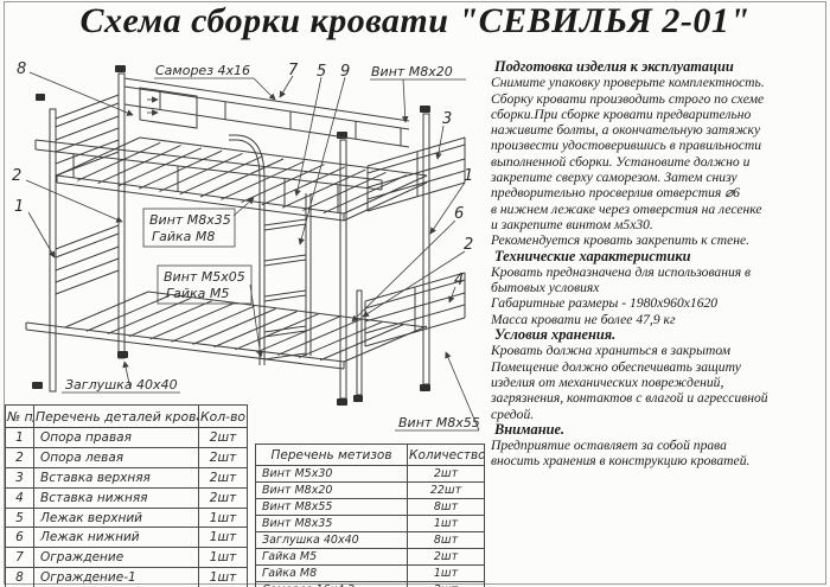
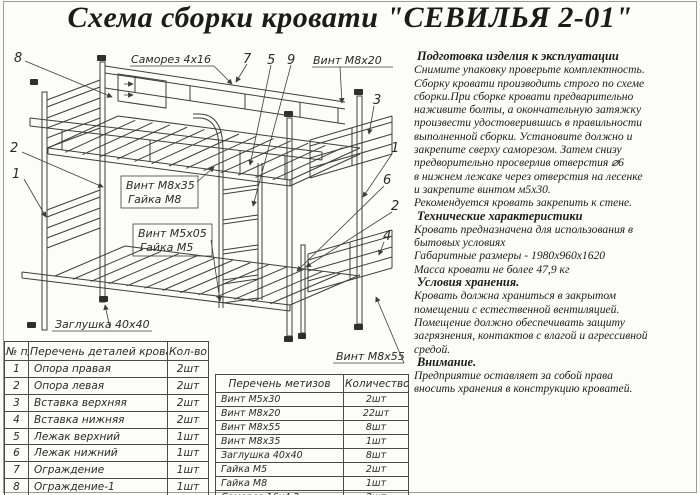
  Схема сборки кровати "СЕВИЛЬЯ 2-01"
  8
  7
  5
  9
  3
  1
  6
  2
  4
  2
  1
  Саморез 4х16
  Винт М8х20
  Винт М8х35
  Гайка М8
  Винт М5х05
  Гайка М5
  Заглушка 40х40
  Винт М8х55
  Подготовка изделия к эксплуатации
  Снимите упаковку проверьте комплектность.
  Сборку кровати производить строго по схеме
  сборки.При сборке кровати предварительно
  наживите болты, а окончательную затяжку
  произвести удостоверившись в правильности
  выполненной сборки. Установите должно и
  закрепите сверху саморезом. Затем снизу
  предворительно просверлив отверстия ⌀6
  в нижнем лежаке через отверстия на лесенке
  и закрепите винтом м5х30.
  Рекомендуется кровать закрепить к стене.
  Технические характеристики
  Кровать предназначена для использования в
  бытовых условиях
  Габаритные размеры - 1980х960х1620
  Масса кровати не более 47,9 кг
  Условия хранения.
  Кровать должна храниться в закрытом
+ помещении с естественной вентиляцией.
  Помещение должно обеспечивать защиту
- изделия от механических повреждений,
  загрязнения, контактов с влагой и агрессивной
  средой.
  Внимание.
  Предприятие оставляет за собой права
  вносить хранения в конструкцию кроватей.
  № п	Перечень деталей кров	Кол-во
  1	Опора правая	2шт
  2	Опора левая	2шт
  3	Вставка верхняя	2шт
  4	Вставка нижняя	2шт
  5	Лежак верхний	1шт
  6	Лежак нижний	1шт
  7	Ограждение	1шт
  8	Ограждение-1	1шт
  Перечень метизов	Количество
  Винт М5х30	2шт
  Винт М8х20	22шт
  Винт М8х55	8шт
  Винт М8х35	1шт
  Заглушка 40х40	8шт
  Гайка М5	2шт
  Гайка М8	1шт
